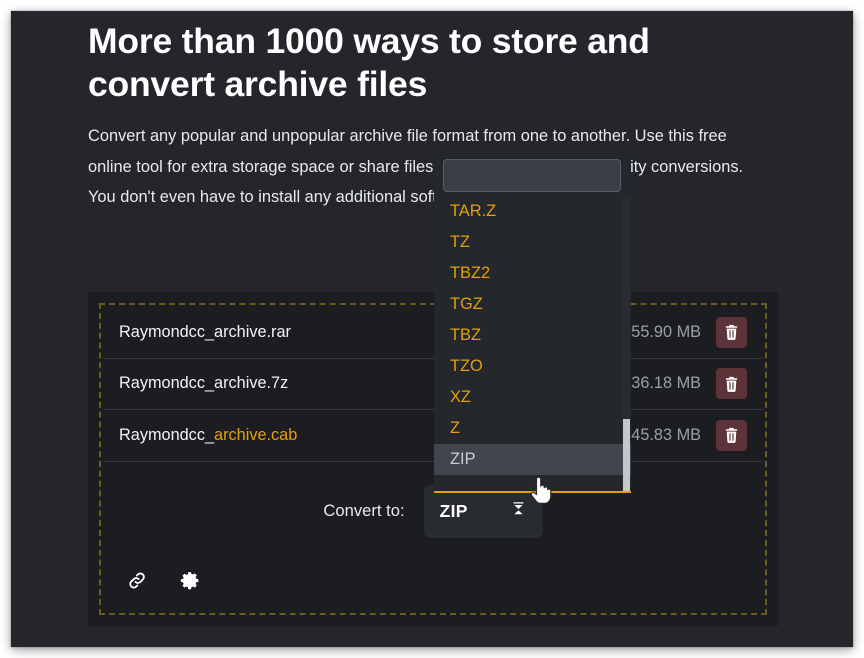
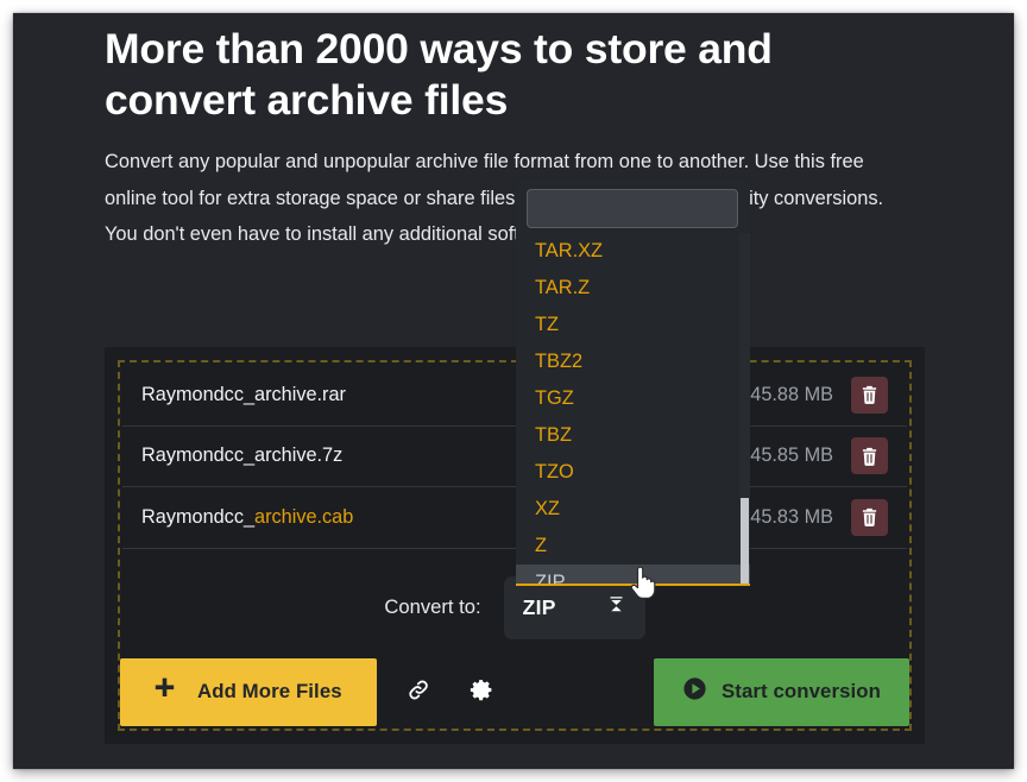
- More than 1000 ways to store and convert archive files
+ More than 2000 ways to store and convert archive files
  Convert any popular and unpopular archive file format from one to another. Use this free online tool for extra storage space or share filesity conversions. You don't even have to install any additional sof
  Raymondcc_archive.rar
- 55.90 MB
+ 45.88 MB
  Raymondcc_archive.7z
- 36.18 MB
+ 45.85 MB
  Raymondcc_archive.cab
  45.83 MB
  Convert to:
  ZIP
+ Add More Files
+ Start conversion
+ TAR.XZ
  TAR.Z
  TZ
  TBZ2
  TGZ
  TBZ
  TZO
  XZ
  Z
  ZIP
